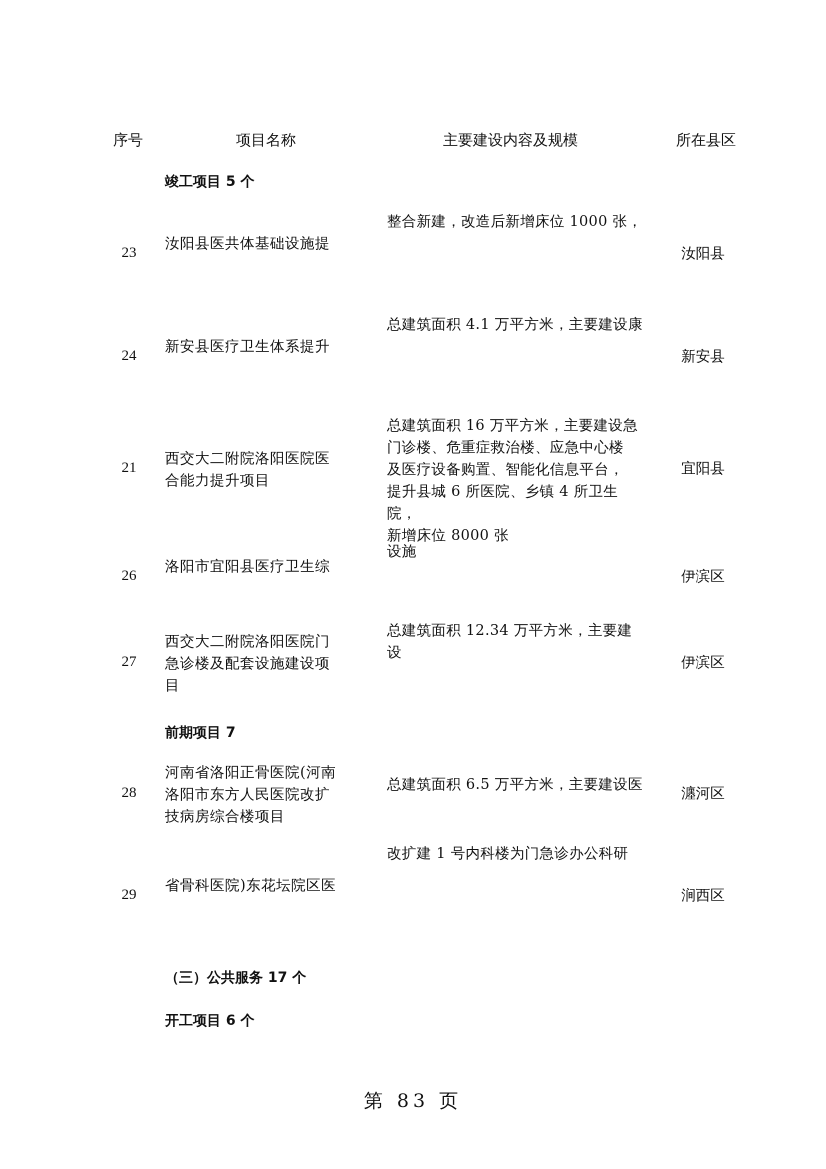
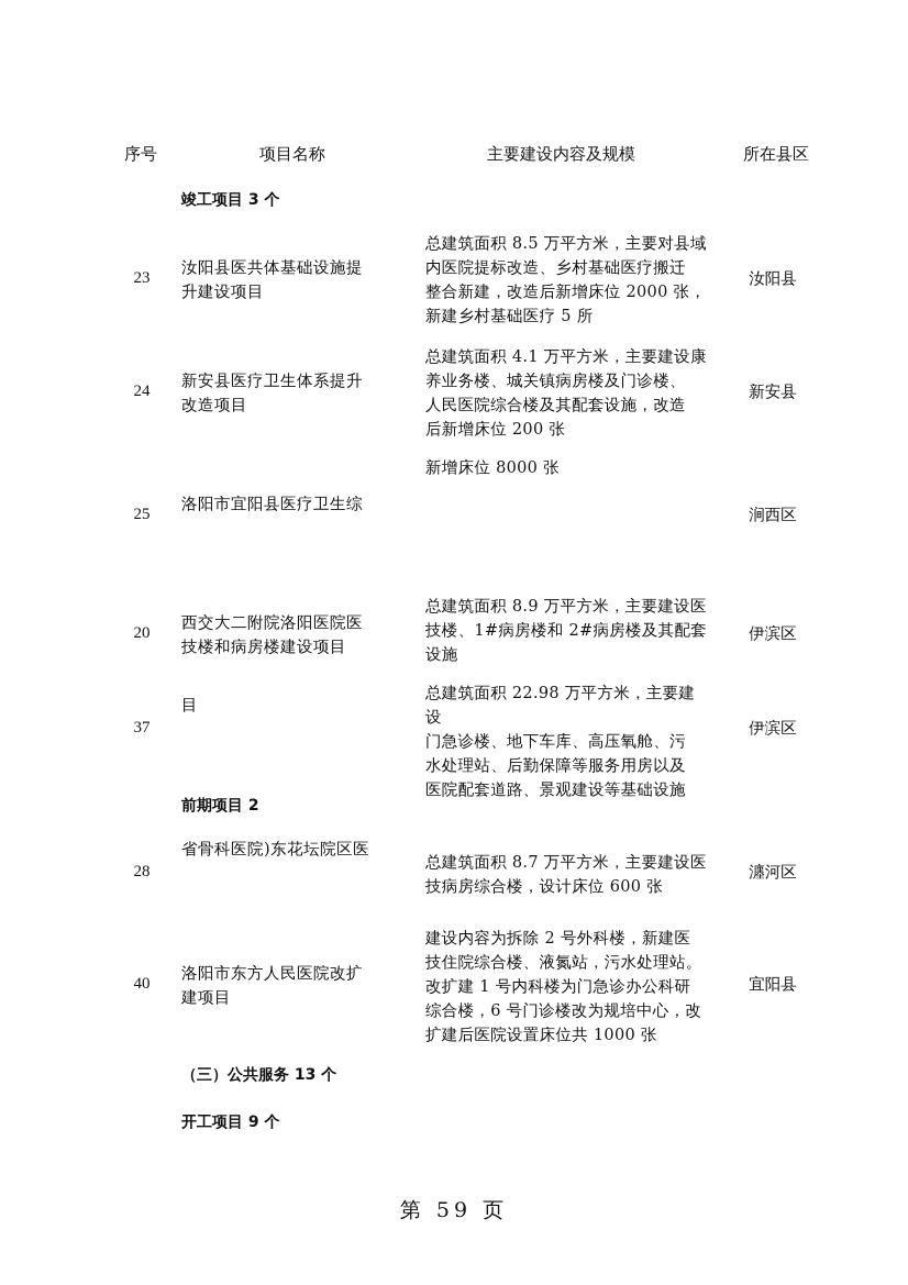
  序号
  项目名称
  主要建设内容及规模
  所在县区
- 竣工项目 5 个
+ 竣工项目 3 个
  23
  汝阳县医共体基础设施提
+ 升建设项目
+ 总建筑面积 8.5 万平方米，主要对县域
+ 内医院提标改造、乡村基础医疗搬迁
- 整合新建，改造后新增床位 1000 张，
+ 整合新建，改造后新增床位 2000 张，
+ 新建乡村基础医疗 5 所
  汝阳县
  24
  新安县医疗卫生体系提升
+ 改造项目
  总建筑面积 4.1 万平方米，主要建设康
+ 养业务楼、城关镇病房楼及门诊楼、
+ 人民医院综合楼及其配套设施，改造
+ 后新增床位 200 张
  新安县
- 21
+ 25
- 西交大二附院洛阳医院医
+ 洛阳市宜阳县医疗卫生综
- 合能力提升项目
- 总建筑面积 16 万平方米，主要建设急
- 门诊楼、危重症救治楼、应急中心楼
- 及医疗设备购置、智能化信息平台，
- 提升县城 6 所医院、乡镇 4 所卫生院，
  新增床位 8000 张
- 宜阳县
+ 涧西区
- 26
+ 20
- 洛阳市宜阳县医疗卫生综
+ 西交大二附院洛阳医院医
+ 技楼和病房楼建设项目
+ 总建筑面积 8.9 万平方米，主要建设医
+ 技楼、1#病房楼和 2#病房楼及其配套
  设施
  伊滨区
- 27
+ 37
- 西交大二附院洛阳医院门
- 急诊楼及配套设施建设项
  目
- 总建筑面积 12.34 万平方米，主要建设
+ 总建筑面积 22.98 万平方米，主要建设
+ 门急诊楼、地下车库、高压氧舱、污
+ 水处理站、后勤保障等服务用房以及
+ 医院配套道路、景观建设等基础设施
  伊滨区
- 前期项目 7
+ 前期项目 2
  28
- 河南省洛阳正骨医院(河南
- 洛阳市东方人民医院改扩
+ 省骨科医院)东花坛院区医
- 技病房综合楼项目
- 总建筑面积 6.5 万平方米，主要建设医
+ 总建筑面积 8.7 万平方米，主要建设医
+ 技病房综合楼，设计床位 600 张
  瀍河区
- 29
+ 40
- 省骨科医院)东花坛院区医
+ 洛阳市东方人民医院改扩
+ 建项目
+ 建设内容为拆除 2 号外科楼，新建医
+ 技住院综合楼、液氮站，污水处理站。
  改扩建 1 号内科楼为门急诊办公科研
+ 综合楼，6 号门诊楼改为规培中心，改
+ 扩建后医院设置床位共 1000 张
- 涧西区
+ 宜阳县
- （三）公共服务 17 个
+ （三）公共服务 13 个
- 开工项目 6 个
+ 开工项目 9 个
- 第 83 页
+ 第 59 页
